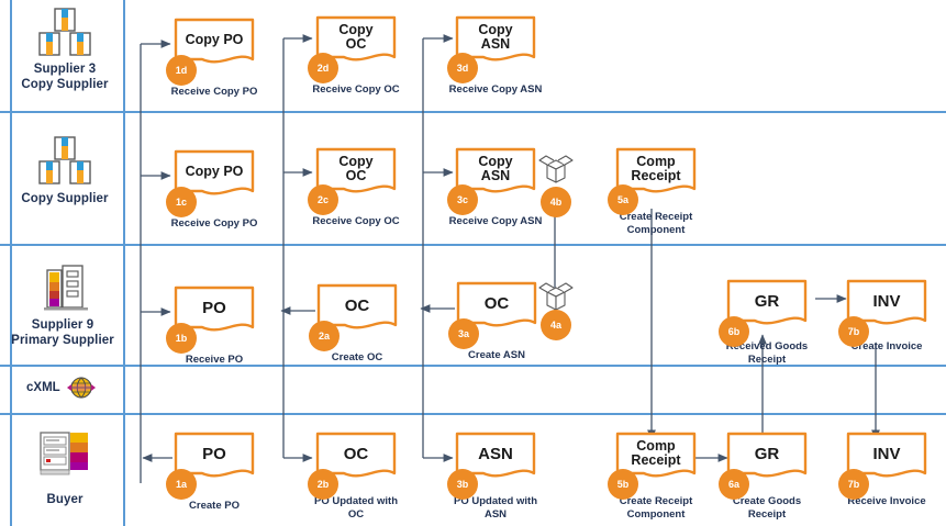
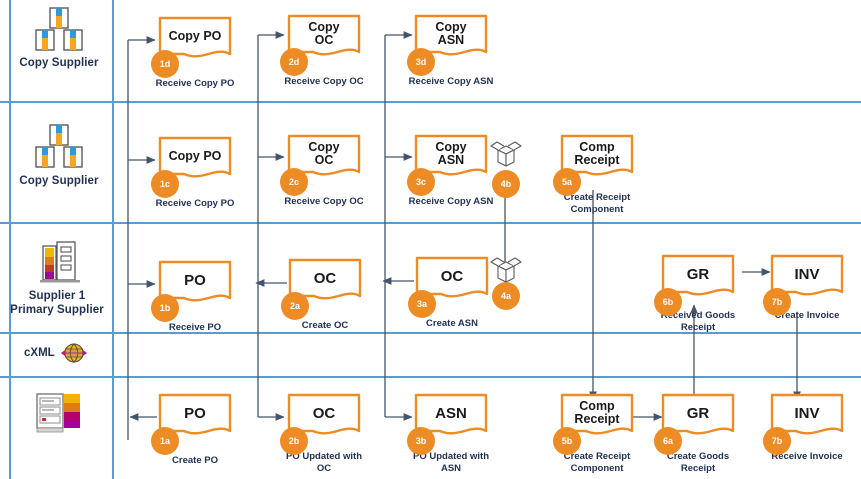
- Supplier 3
  Copy Supplier
  Copy Supplier
- Supplier 9
+ Supplier 1
  Primary Supplier
  cXML
- Buyer
  Copy PO
  1d
  Receive Copy PO
  Copy
  OC
  2d
  Receive Copy OC
  Copy
  ASN
  3d
  Receive Copy ASN
  Copy PO
  1c
  Receive Copy PO
  Copy
  OC
  2c
  Receive Copy OC
  Copy
  ASN
  3c
  Receive Copy ASN
  4b
  Comp
  Receipt
  5a
  Create Receipt
  Component
  PO
  1b
  Receive PO
  OC
  2a
  Create OC
  OC
  3a
  Create ASN
  4a
  GR
  6b
  ceived Goods
  Receipt
  INV
  7b
  reate Invoice
  PO
  1a
  Create PO
  OC
  2b
  PO Updated with
  OC
  ASN
  3b
  PO Updated with
  ASN
  Comp
  Receipt
  5b
  Create Receipt
  Component
  GR
  6a
  Create Goods
  Receipt
  INV
  7b
  Receive Invoice
